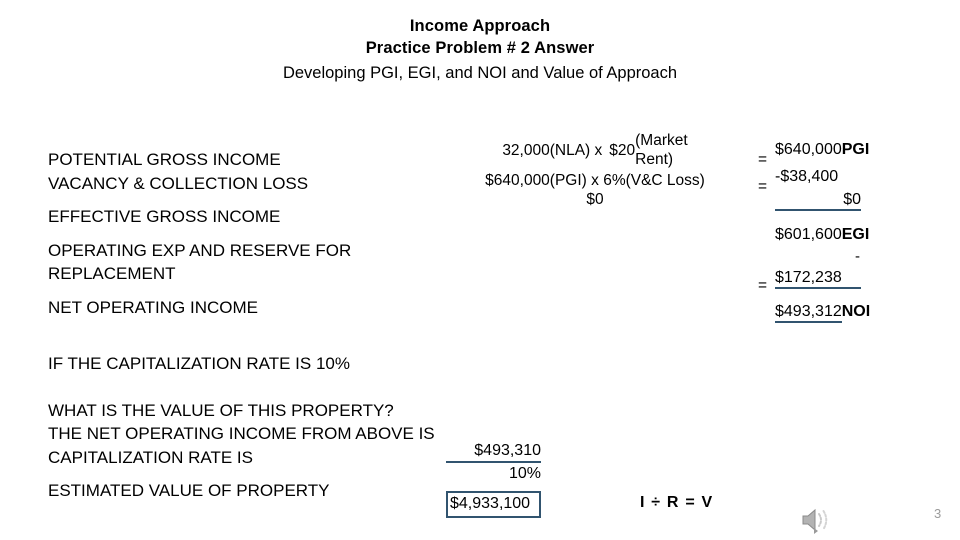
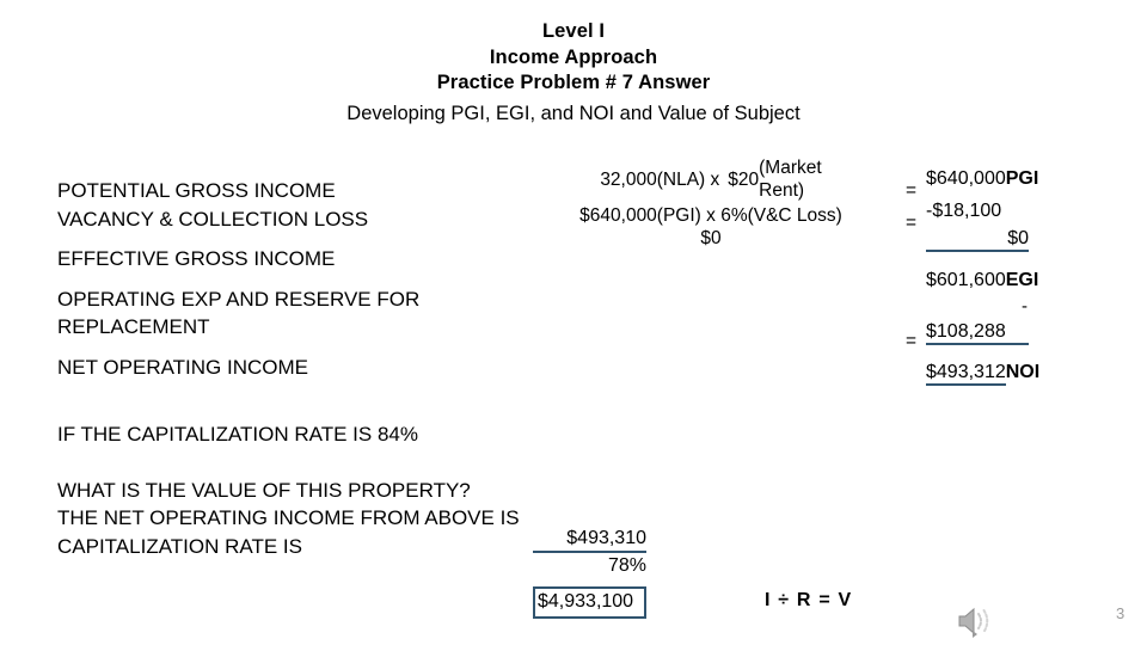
+ Level I
  Income Approach
- Practice Problem # 2 Answer
+ Practice Problem # 7 Answer
- Developing PGI, EGI, and NOI and Value of Approach
+ Developing PGI, EGI, and NOI and Value of Subject
  POTENTIAL GROSS INCOME
  VACANCY & COLLECTION LOSS
  EFFECTIVE GROSS INCOME
  OPERATING EXP AND RESERVE FOR REPLACEMENT
  NET OPERATING INCOME
  32,000(NLA) x
  $20
  (Market
  Rent)
  $640,000(PGI) x 6%(V&C Loss)
  $0
  =
  =
  =
  $640,000PGI
- -$38,400
+ -$18,100
  $0
  $601,600EGI
  -
- $172,238
+ $108,288
  $493,312NOI
- IF THE CAPITALIZATION RATE IS 10%
+ IF THE CAPITALIZATION RATE IS 84%
  WHAT IS THE VALUE OF THIS PROPERTY?
  THE NET OPERATING INCOME FROM ABOVE IS
  CAPITALIZATION RATE IS
- ESTIMATED VALUE OF PROPERTY
  $493,310
- 10%
+ 78%
  $4,933,100
  I ÷ R = V
  3
